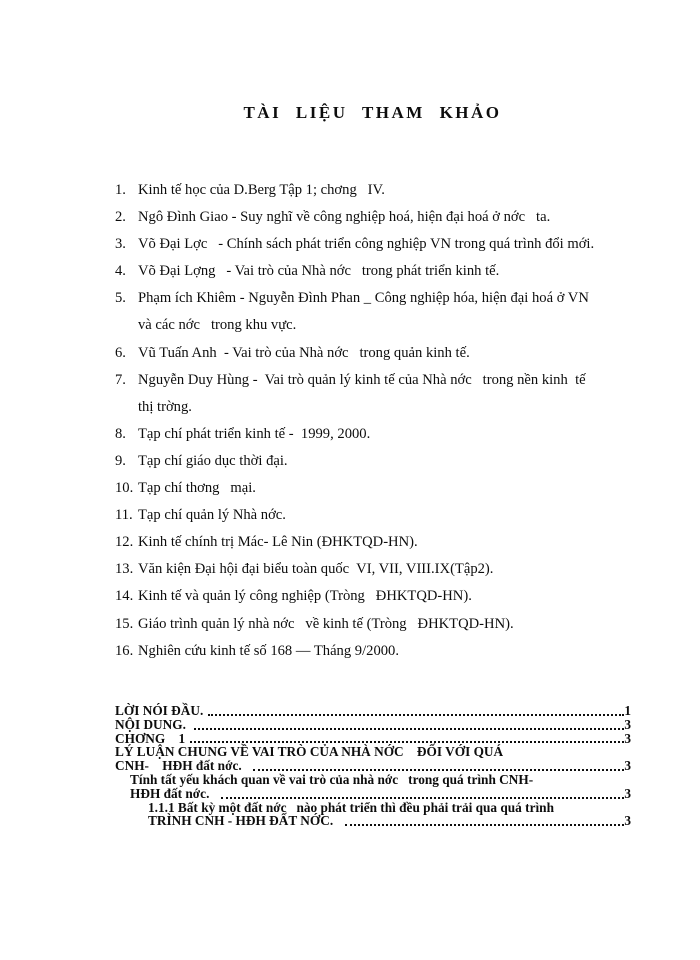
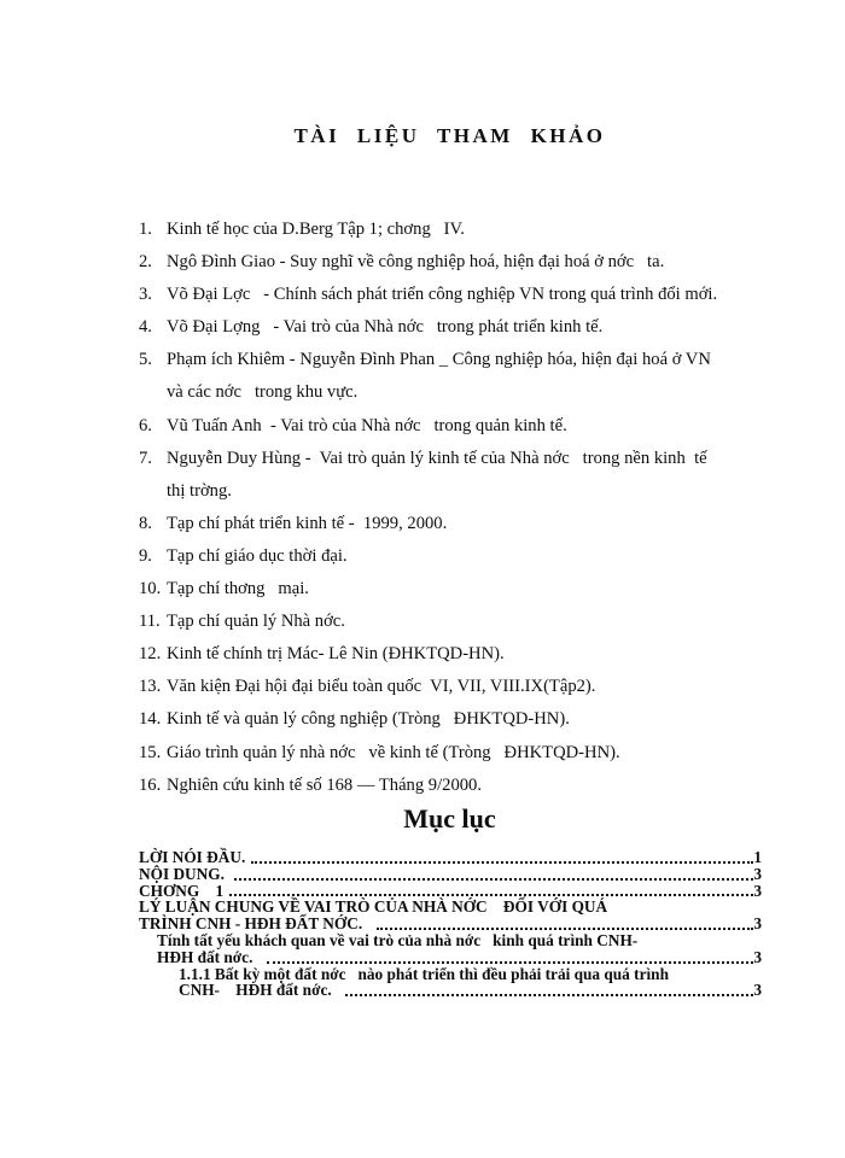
  TÀI LIỆU THAM KHẢO
  1.
  Kinh tế học của D.Berg Tập 1; chơng IV.
  2.
  Ngô Đình Giao - Suy nghĩ về công nghiệp hoá, hiện đại hoá ở nớc ta.
  3.
  Võ Đại Lợc - Chính sách phát triển công nghiệp VN trong quá trình đổi mới.
  4.
  Võ Đại Lợng - Vai trò của Nhà nớc trong phát triển kinh tế.
  5.
  Phạm ích Khiêm - Nguyễn Đình Phan _ Công nghiệp hóa, hiện đại hoá ở VN
  và các nớc trong khu vực.
  6.
  Vũ Tuấn Anh - Vai trò của Nhà nớc trong quản kinh tế.
  7.
  Nguyễn Duy Hùng - Vai trò quản lý kinh tế của Nhà nớc trong nền kinh tế
  thị trờng.
  8.
  Tạp chí phát triển kinh tế - 1999, 2000.
  9.
  Tạp chí giáo dục thời đại.
  10.
  Tạp chí thơng mại.
  11.
  Tạp chí quản lý Nhà nớc.
  12.
  Kinh tế chính trị Mác- Lê Nin (ĐHKTQD-HN).
  13.
  Văn kiện Đại hội đại biểu toàn quốc VI, VII, VIII.IX(Tập2).
  14.
  Kinh tế và quản lý công nghiệp (Tròng ĐHKTQD-HN).
  15.
  Giáo trình quản lý nhà nớc về kinh tế (Tròng ĐHKTQD-HN).
  16.
  Nghiên cứu kinh tế số 168 — Tháng 9/2000.
+ Mục lục
  LỜI NÓI ĐẦU.
  1
  NỘI DUNG.
  3
  CHƠNG 1
  3
  LÝ LUẬN CHUNG VỀ VAI TRÒ CỦA NHÀ NỚC ĐỐI VỚI QUÁ
- CNH- HĐH đất nớc.
+ TRÌNH CNH - HĐH ĐẤT NỚC.
  3
- Tính tất yếu khách quan về vai trò của nhà nớc trong quá trình CNH-
+ Tính tất yếu khách quan về vai trò của nhà nớc kinh quá trình CNH-
  HĐH đất nớc.
  3
  1.1.1 Bất kỳ một đất nớc nào phát triển thì đều phải trải qua quá trình
- TRÌNH CNH - HĐH ĐẤT NỚC.
+ CNH- HĐH đất nớc.
  3
